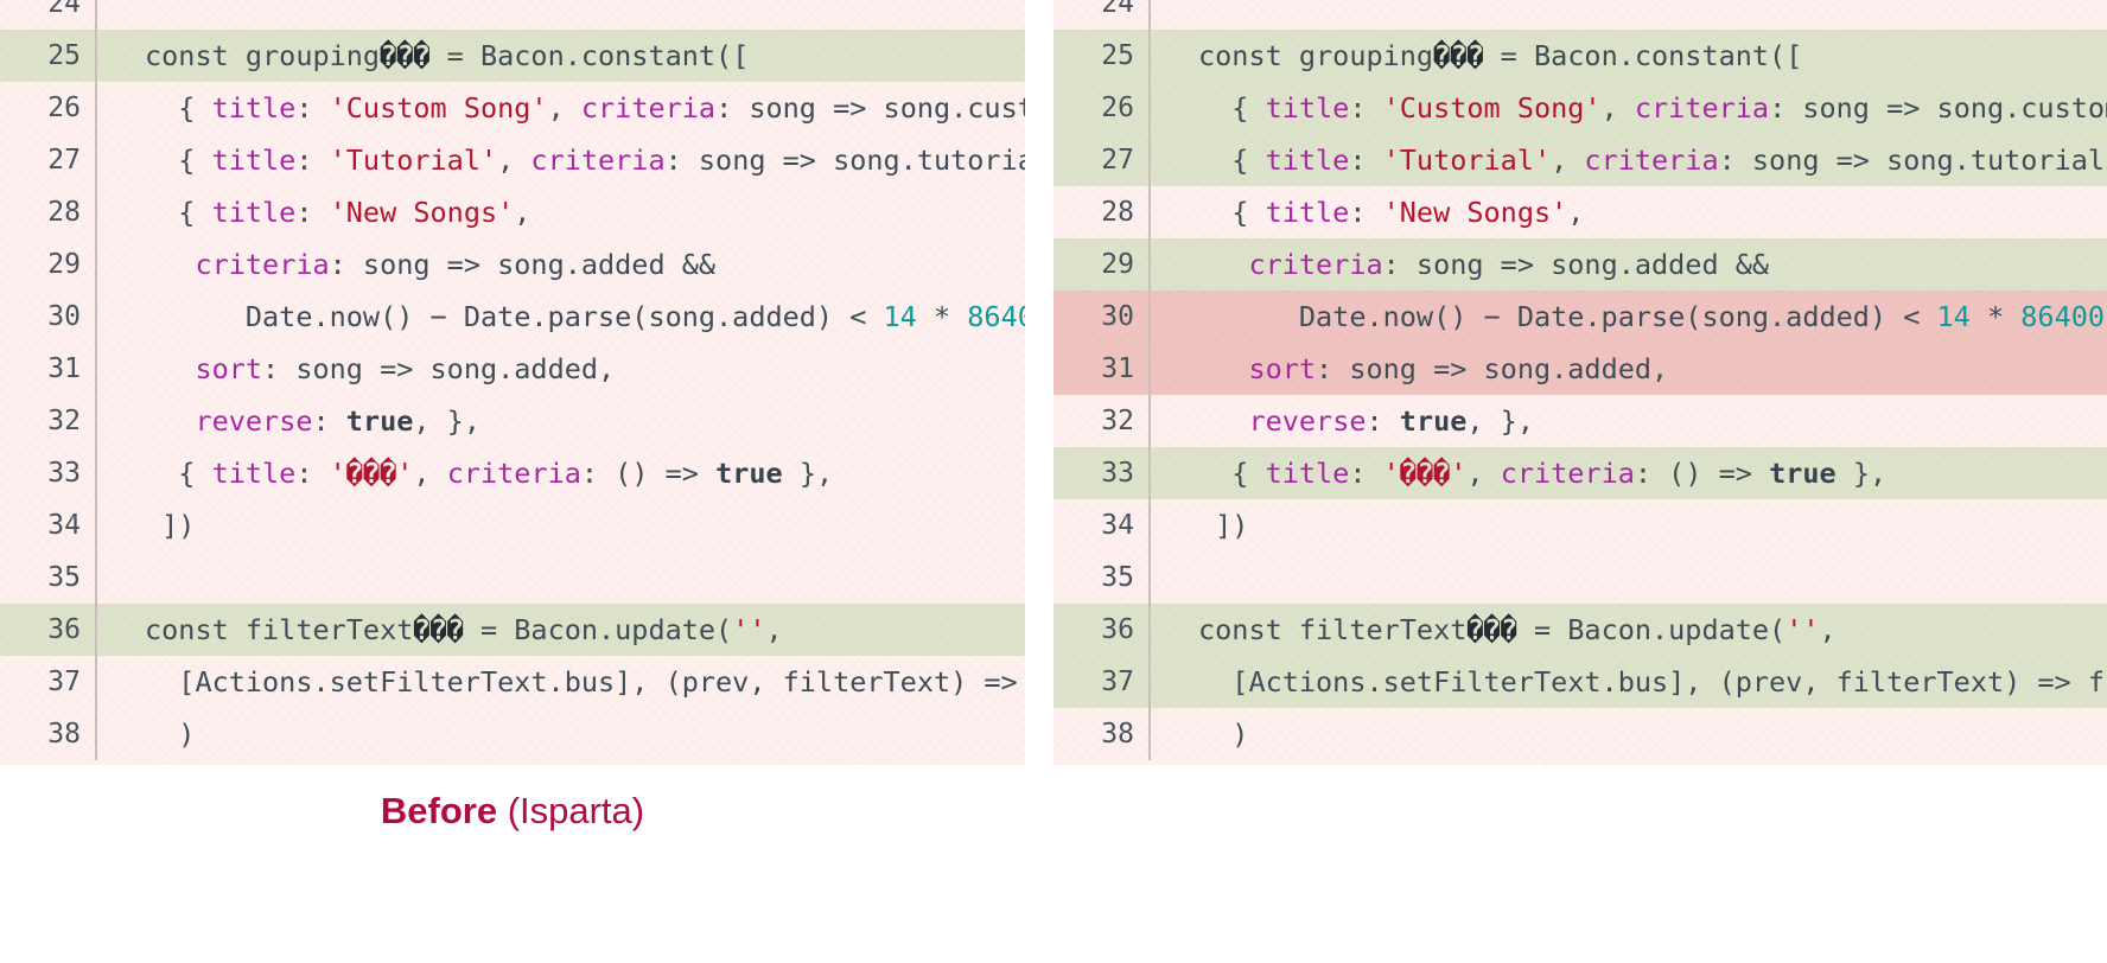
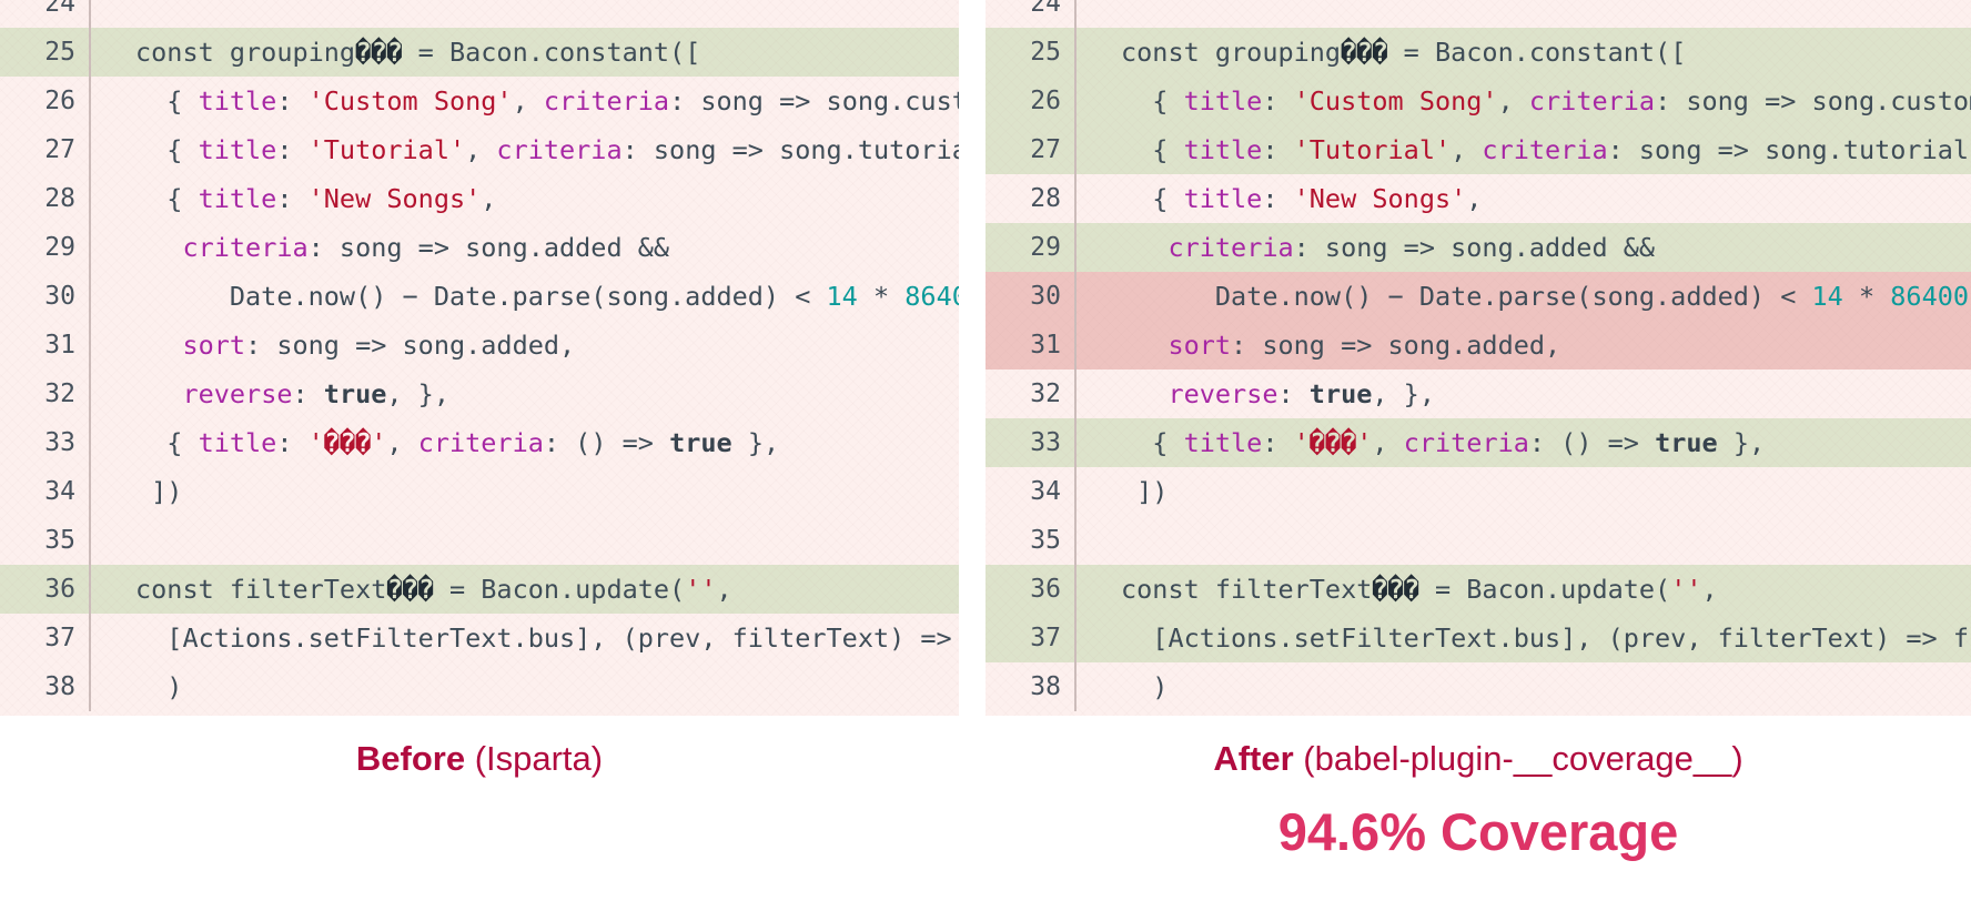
  Before (Isparta)
+ After (babel-plugin-__coverage__)
+ 94.6% Coverage
